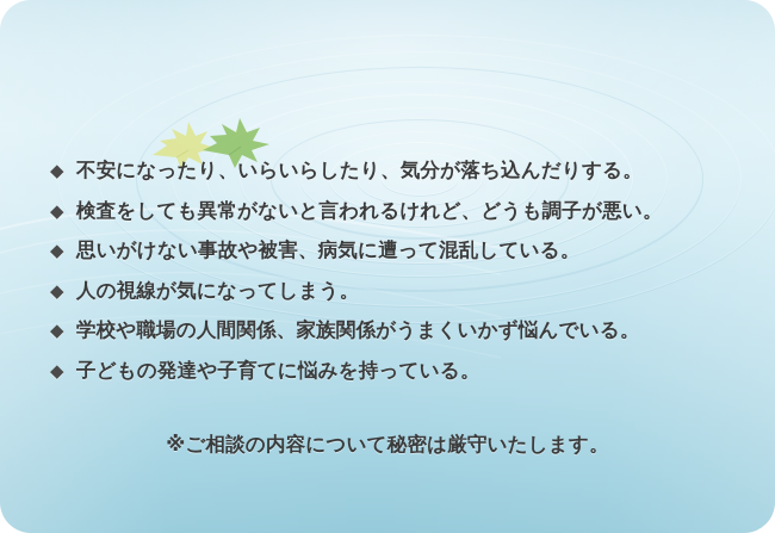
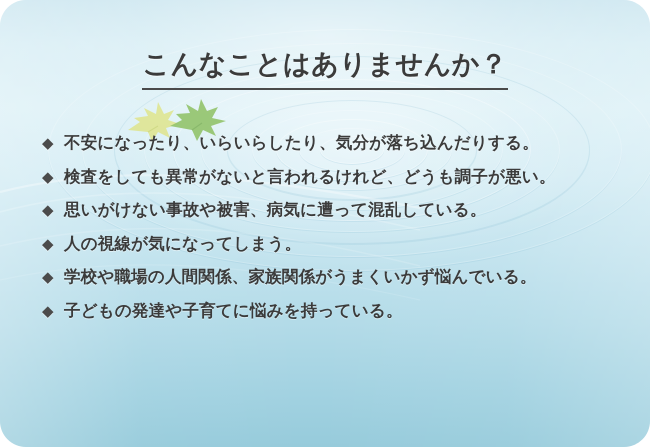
+ こんなことはありませんか？
  ◆
  不安になったり、いらいらしたり、気分が落ち込んだりする。
  ◆
  検査をしても異常がないと言われるけれど、どうも調子が悪い。
  ◆
  思いがけない事故や被害、病気に遭って混乱している。
  ◆
  人の視線が気になってしまう。
  ◆
  学校や職場の人間関係、家族関係がうまくいかず悩んでいる。
  ◆
  子どもの発達や子育てに悩みを持っている。
- ※ご相談の内容について秘密は厳守いたします。
